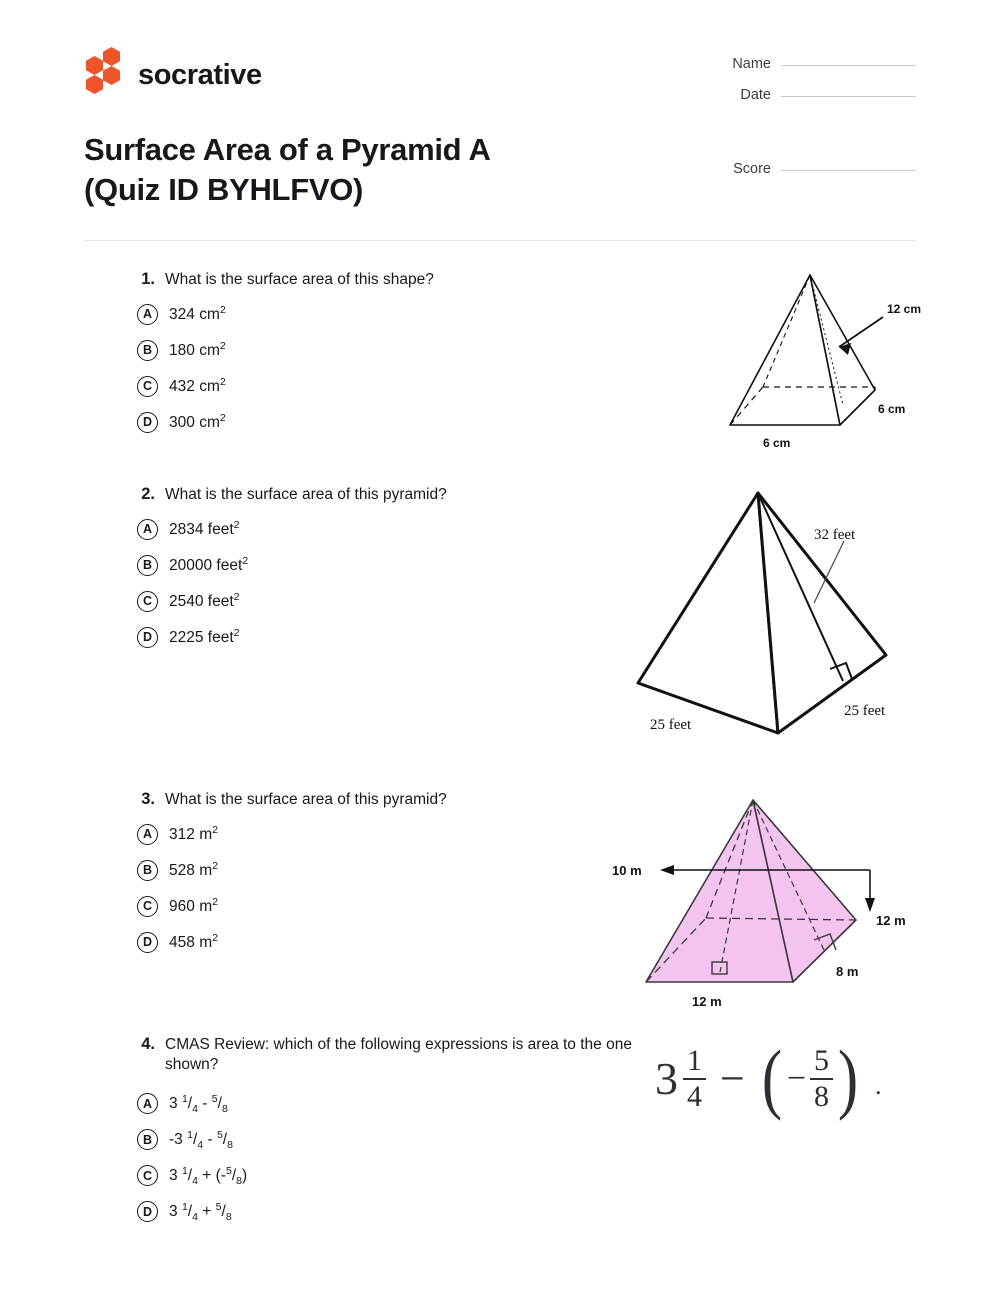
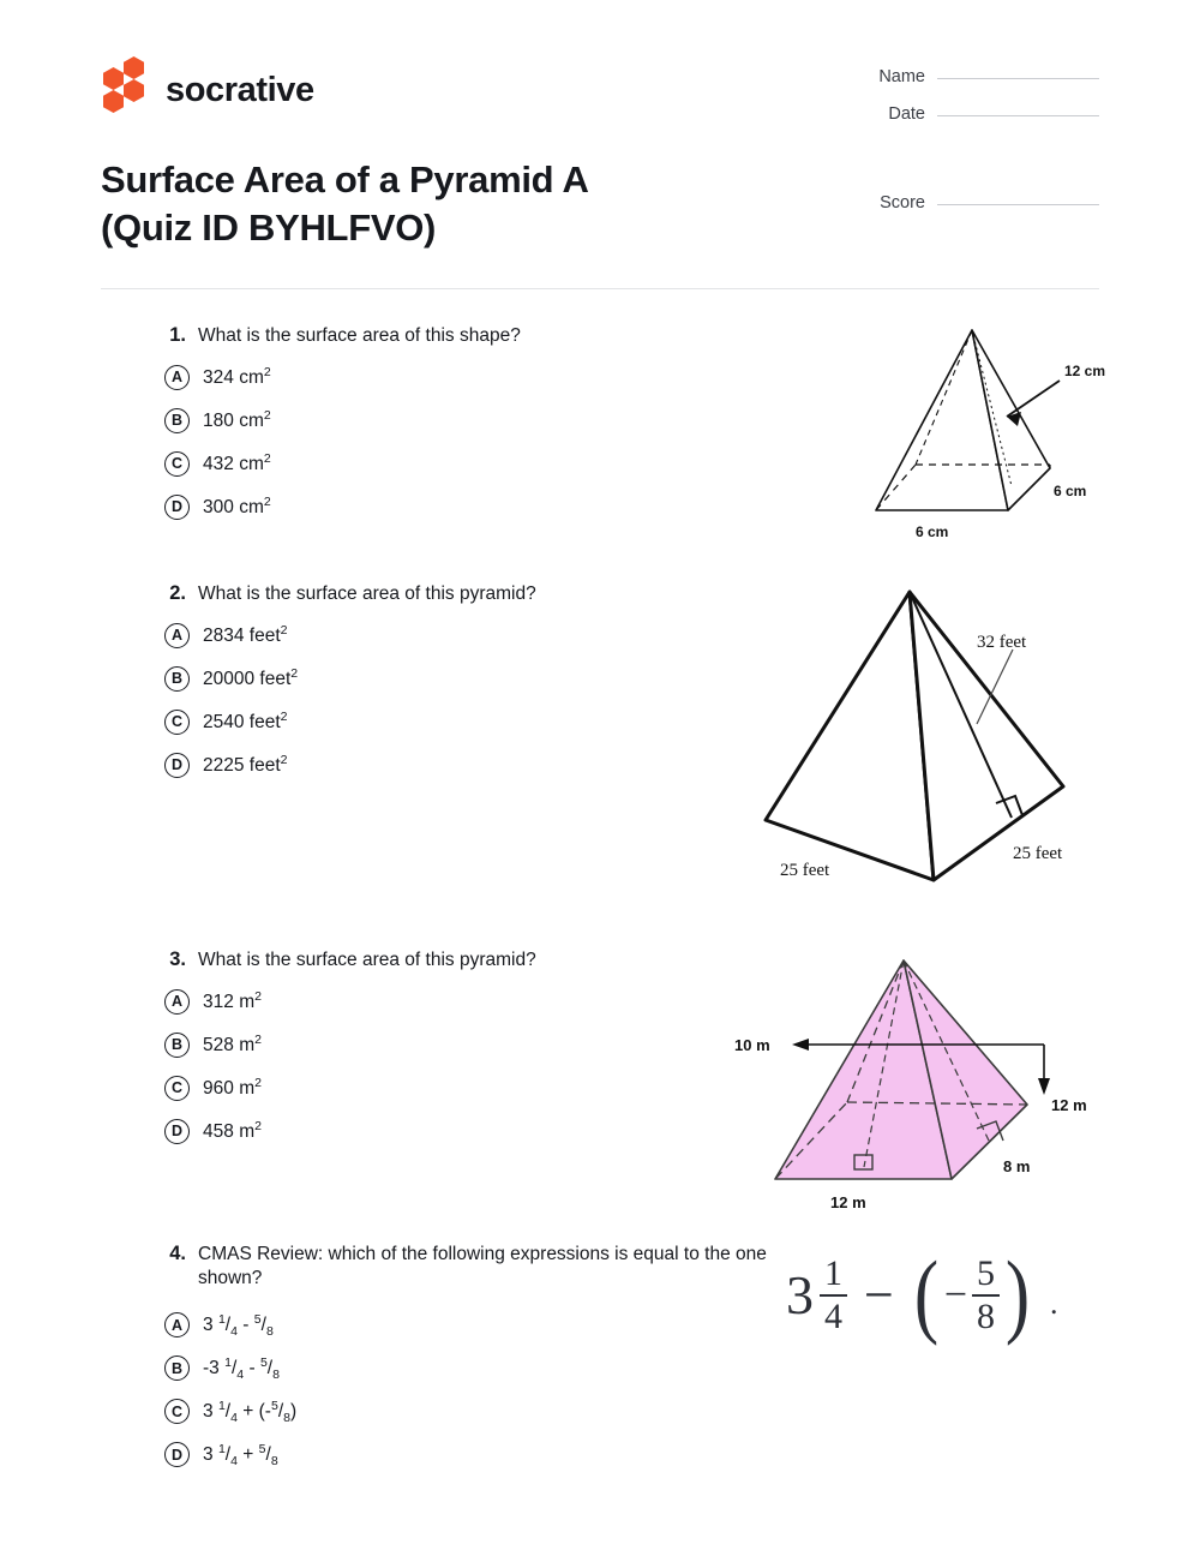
  socrative
  Surface Area of a Pyramid A
  (Quiz ID BYHLFVO)
  Name
  Date
  Score
  1.
  What is the surface area of this shape?
  A
  324 cm2
  B
  180 cm2
  C
  432 cm2
  D
  300 cm2
  12 cm
  6 cm
  6 cm
  2.
  What is the surface area of this pyramid?
  A
  2834 feet2
  B
  20000 feet2
  C
  2540 feet2
  D
  2225 feet2
  32 feet
  25 feet
  25 feet
  3.
  What is the surface area of this pyramid?
  A
  312 m2
  B
  528 m2
  C
  960 m2
  D
  458 m2
  10 m
  12 m
  8 m
  12 m
  4.
- CMAS Review: which of the following expressions is area to the one shown?
+ CMAS Review: which of the following expressions is equal to the one shown?
  A
  3 1/4 - 5/8
  B
  -3 1/4 - 5/8
  C
  3 1/4 + (-5/8)
  D
  3 1/4 + 5/8
  3
  1
  4
  −
  (
  −
  5
  8
  )
  .
